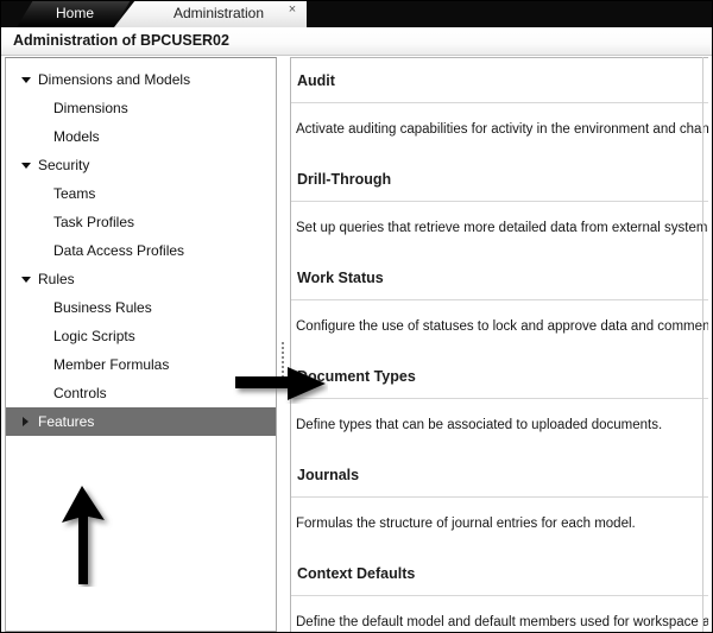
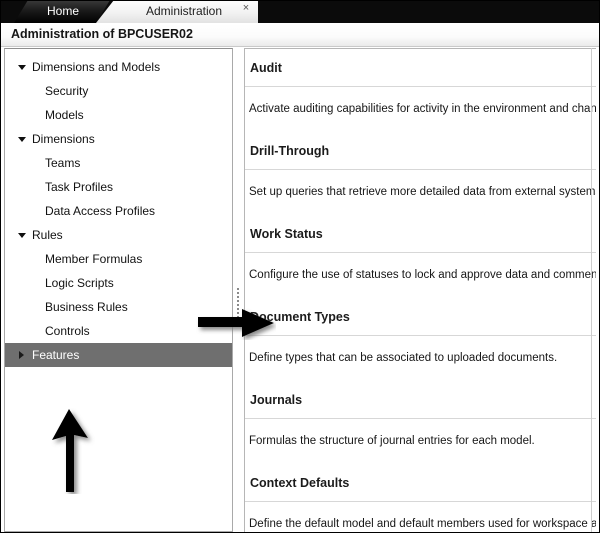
  Home
  Administration
  ×
  Administration of BPCUSER02
  Dimensions and Models
- Dimensions
+ Security
  Models
- Security
+ Dimensions
  Teams
  Task Profiles
  Data Access Profiles
  Rules
- Business Rules
+ Member Formulas
  Logic Scripts
- Member Formulas
+ Business Rules
  Controls
  Features
  Audit
  Activate auditing capabilities for activity in the environment and chan
  Drill-Through
  Set up queries that retrieve more detailed data from external syste
  Work Status
  Configure the use of statuses to lock and approve data and commen
  ocument Types
  Define types that can be associated to uploaded documents.
  Journals
  Formulas the structure of journal entries for each model.
  Context Defaults
  Define the default model and default members used for workspace a
